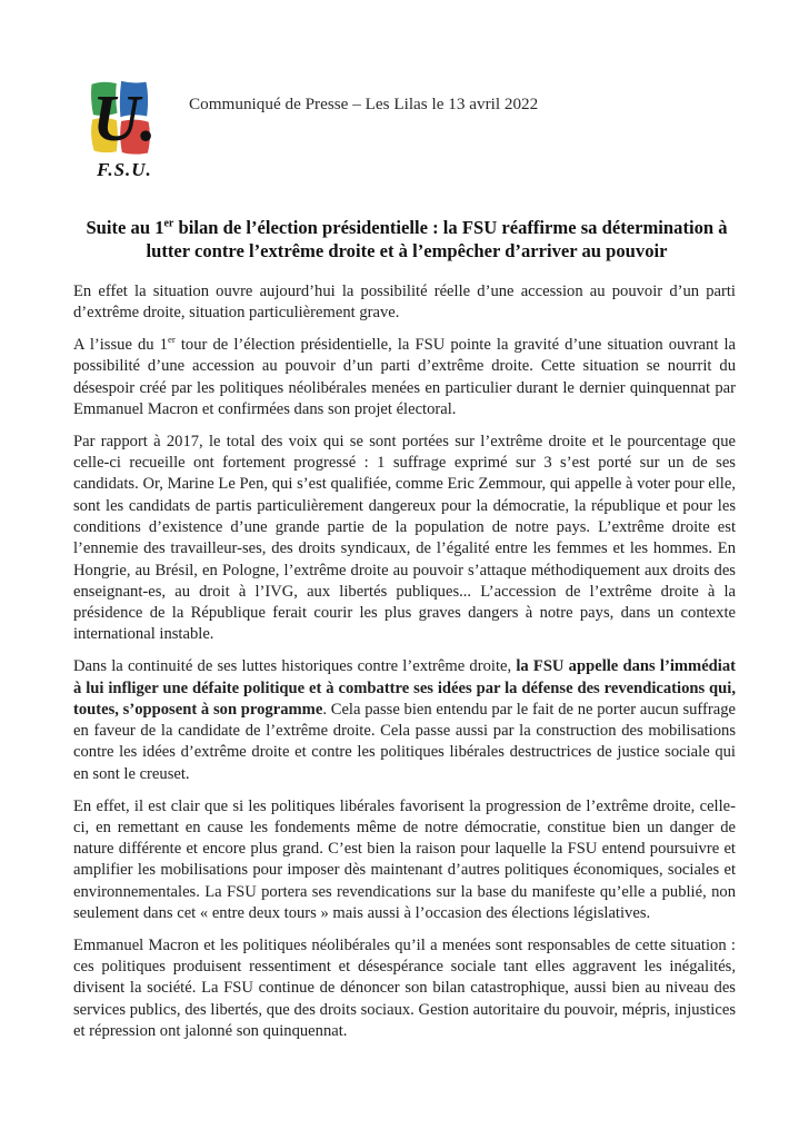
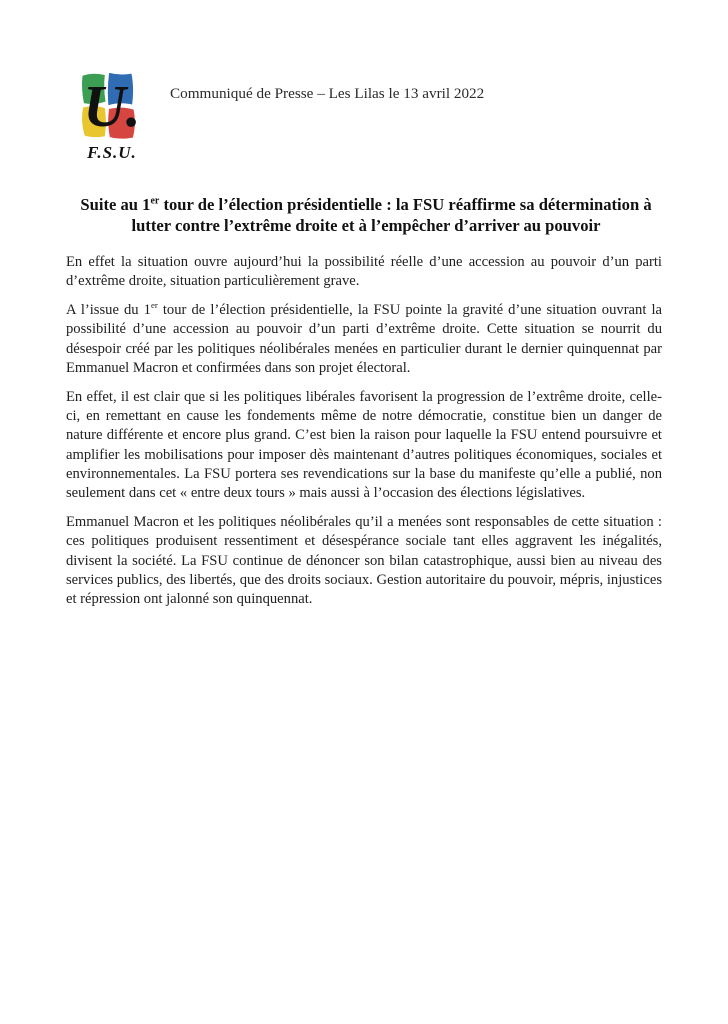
  U.
  F.S.U.
  Communiqué de Presse – Les Lilas le 13 avril 2022
- Suite au 1er bilan de l’élection présidentielle : la FSU réaffirme sa détermination à lutter contre l’extrême droite et à l’empêcher d’arriver au pouvoir
+ Suite au 1er tour de l’élection présidentielle : la FSU réaffirme sa détermination à lutter contre l’extrême droite et à l’empêcher d’arriver au pouvoir
  En effet la situation ouvre aujourd’hui la possibilité réelle d’une accession au pouvoir d’un parti d’extrême droite, situation particulièrement grave.
  A l’issue du 1er tour de l’élection présidentielle, la FSU pointe la gravité d’une situation ouvrant la possibilité d’une accession au pouvoir d’un parti d’extrême droite. Cette situation se nourrit du désespoir créé par les politiques néolibérales menées en particulier durant le dernier quinquennat par Emmanuel Macron et confirmées dans son projet électoral.
- Par rapport à 2017, le total des voix qui se sont portées sur l’extrême droite et le pourcentage que celle-ci recueille ont fortement progressé : 1 suffrage exprimé sur 3 s’est porté sur un de ses candidats. Or, Marine Le Pen, qui s’est qualifiée, comme Eric Zemmour, qui appelle à voter pour elle, sont les candidats de partis particulièrement dangereux pour la démocratie, la république et pour les conditions d’existence d’une grande partie de la population de notre pays. L’extrême droite est l’ennemie des travailleur-ses, des droits syndicaux, de l’égalité entre les femmes et les hommes. En Hongrie, au Brésil, en Pologne, l’extrême droite au pouvoir s’attaque méthodiquement aux droits des enseignant-es, au droit à l’IVG, aux libertés publiques... L’accession de l’extrême droite à la présidence de la République ferait courir les plus graves dangers à notre pays, dans un contexte international instable.
- Dans la continuité de ses luttes historiques contre l’extrême droite, la FSU appelle dans l’immédiat à lui infliger une défaite politique et à combattre ses idées par la défense des revendications qui, toutes, s’opposent à son programme. Cela passe bien entendu par le fait de ne porter aucun suffrage en faveur de la candidate de l’extrême droite. Cela passe aussi par la construction des mobilisations contre les idées d’extrême droite et contre les politiques libérales destructrices de justice sociale qui en sont le creuset.
  En effet, il est clair que si les politiques libérales favorisent la progression de l’extrême droite, celle-ci, en remettant en cause les fondements même de notre démocratie, constitue bien un danger de nature différente et encore plus grand. C’est bien la raison pour laquelle la FSU entend poursuivre et amplifier les mobilisations pour imposer dès maintenant d’autres politiques économiques, sociales et environnementales. La FSU portera ses revendications sur la base du manifeste qu’elle a publié, non seulement dans cet « entre deux tours » mais aussi à l’occasion des élections législatives.
  Emmanuel Macron et les politiques néolibérales qu’il a menées sont responsables de cette situation : ces politiques produisent ressentiment et désespérance sociale tant elles aggravent les inégalités, divisent la société. La FSU continue de dénoncer son bilan catastrophique, aussi bien au niveau des services publics, des libertés, que des droits sociaux. Gestion autoritaire du pouvoir, mépris, injustices et répression ont jalonné son quinquennat.
